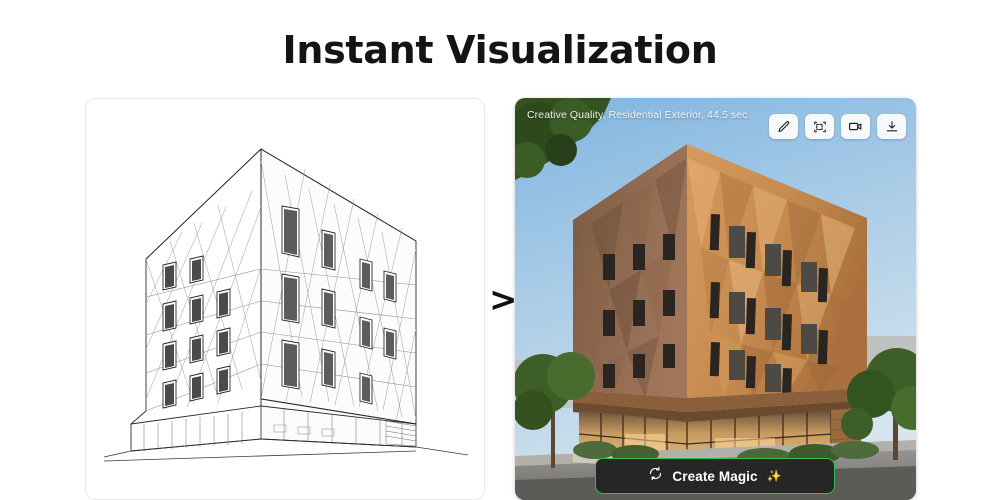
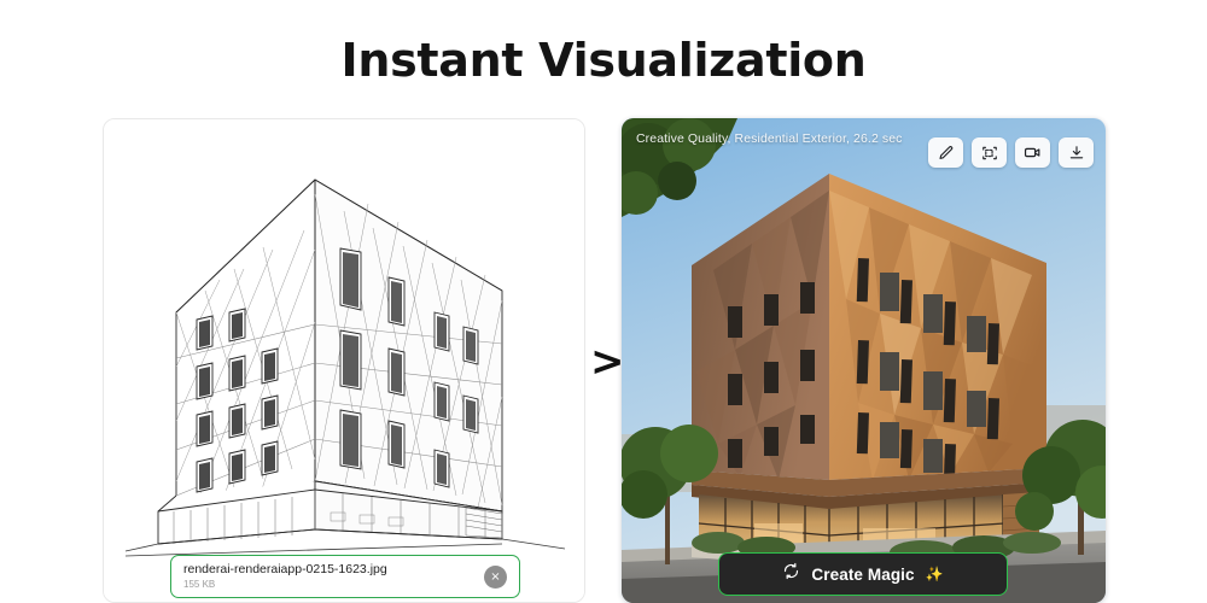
  Instant Visualization
+ renderai-renderaiapp-0215-1623.jpg
+ 155 KB
+ ×
  >
- Creative Quality, Residential Exterior, 44.5 sec
+ Creative Quality, Residential Exterior, 26.2 sec
  Create Magic
  ✨
